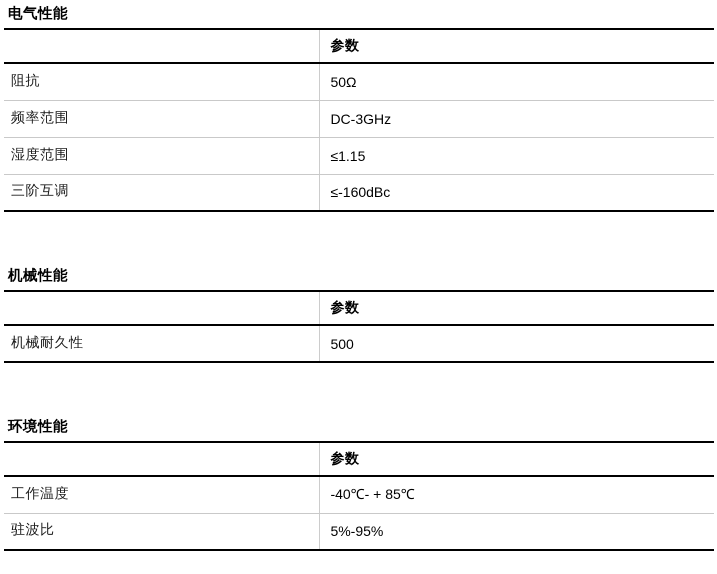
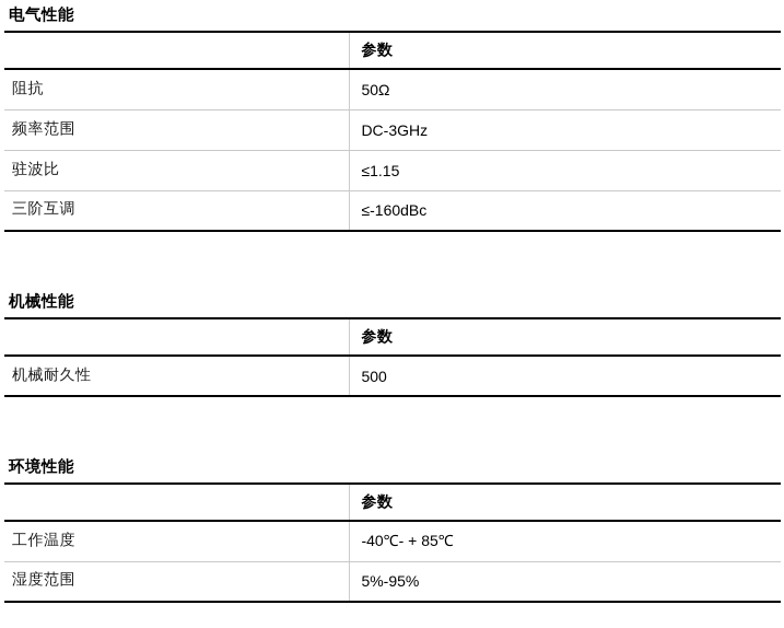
  电气性能
  	参数
  阻抗	50Ω
  频率范围	DC-3GHz
- 湿度范围	≤1.15
+ 驻波比	≤1.15
  三阶互调	≤-160dBc
  机械性能
  	参数
  机械耐久性	500
  环境性能
  	参数
  工作温度	-40℃- + 85℃
- 驻波比	5%-95%
+ 湿度范围	5%-95%
